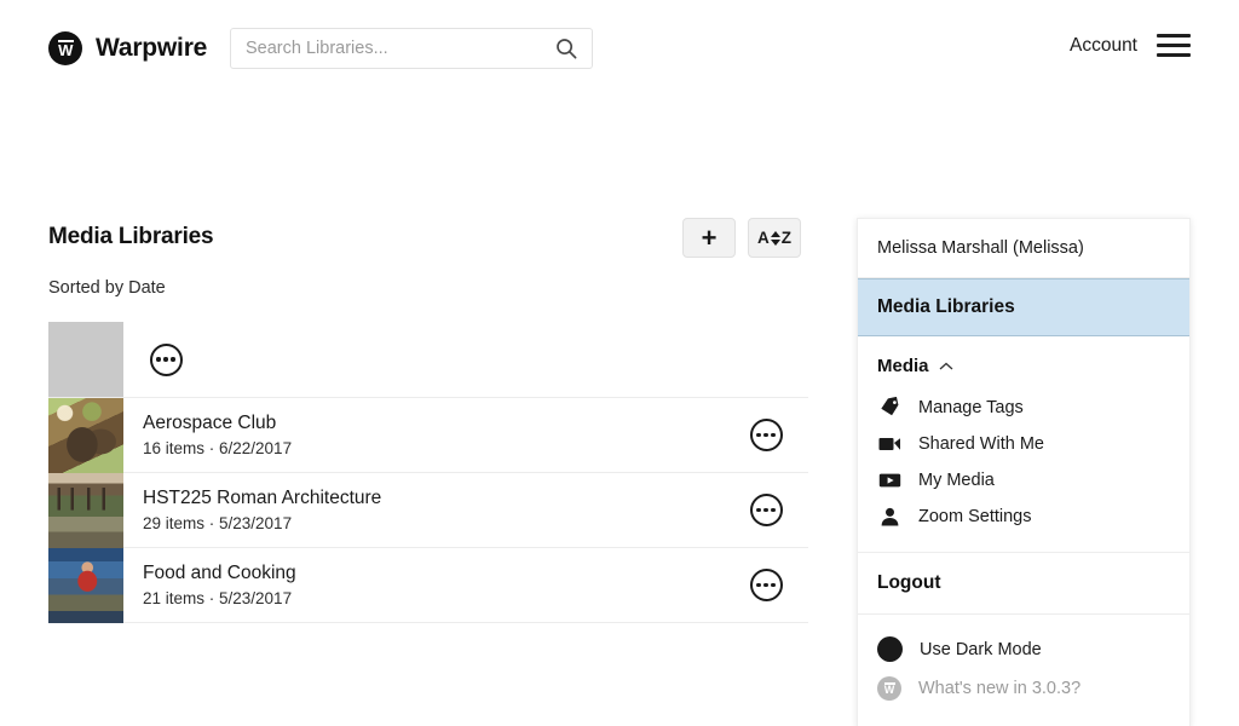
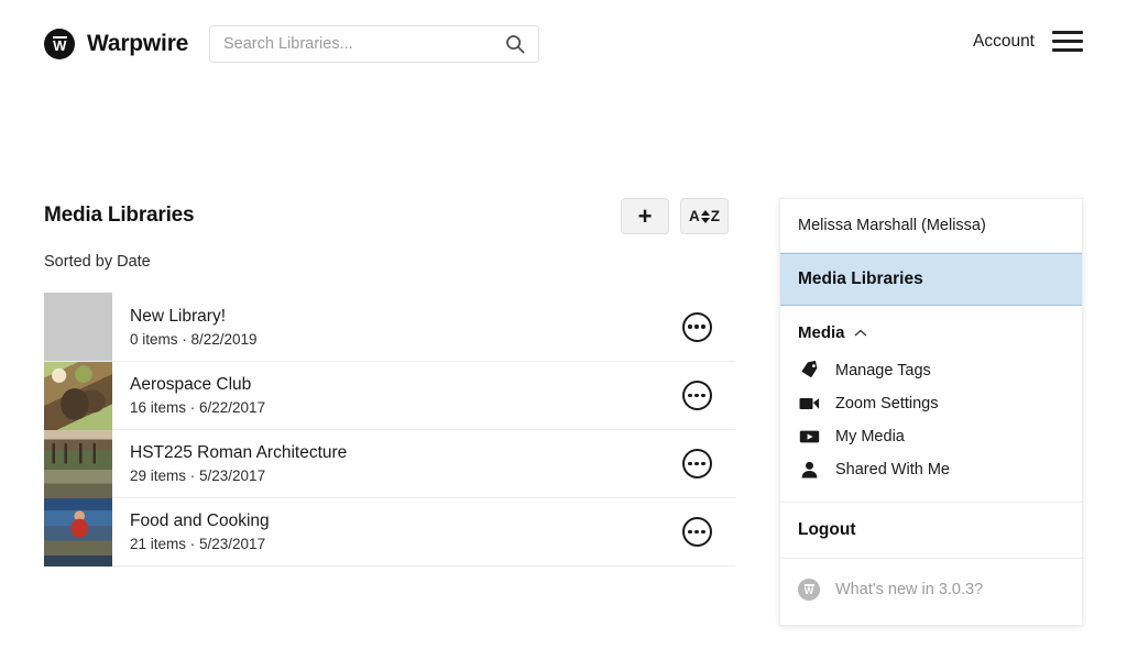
  W
  Warpwire
  Search Libraries...
  Account
  Media Libraries
  Sorted by Date
  +
  A
  Z
+ New Library!
+ 0 items · 8/22/2019
  Aerospace Club
  16 items · 6/22/2017
  HST225 Roman Architecture
  29 items · 5/23/2017
  Food and Cooking
  21 items · 5/23/2017
  Melissa Marshall (Melissa)
  Media Libraries
  Media
  Manage Tags
- Shared With Me
+ Zoom Settings
  My Media
- Zoom Settings
+ Shared With Me
  Logout
- Use Dark Mode
  W
  What's new in 3.0.3?
